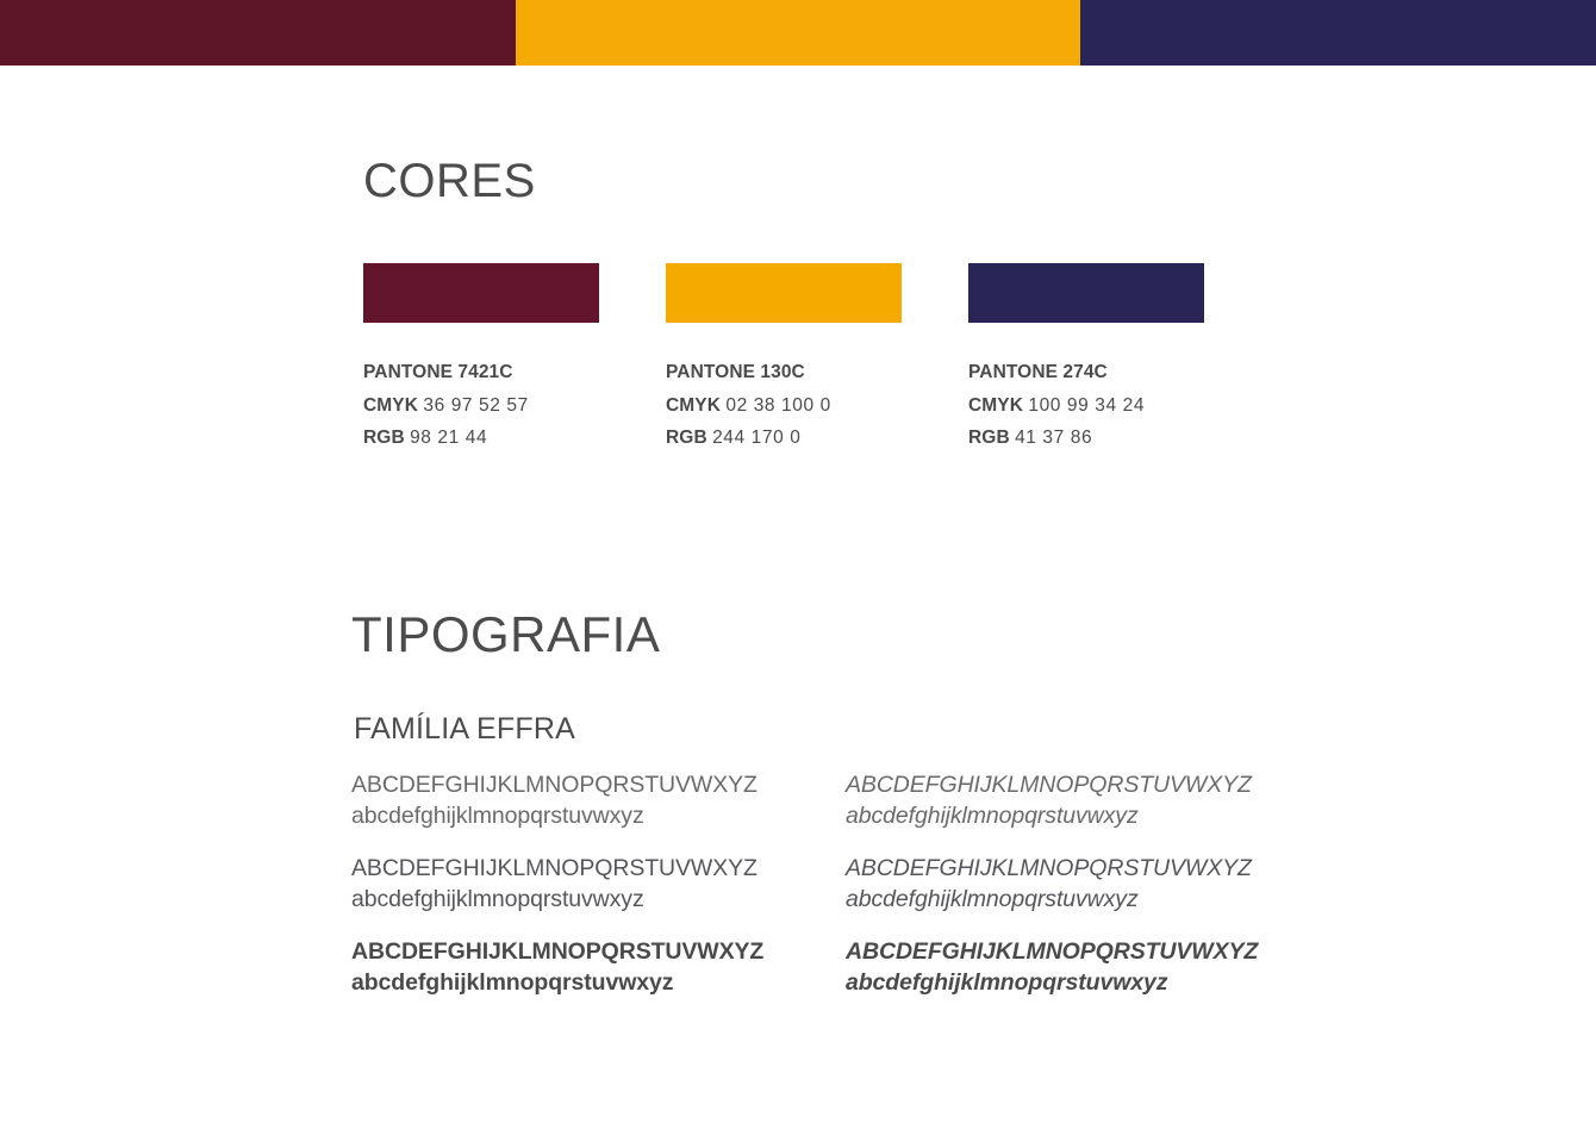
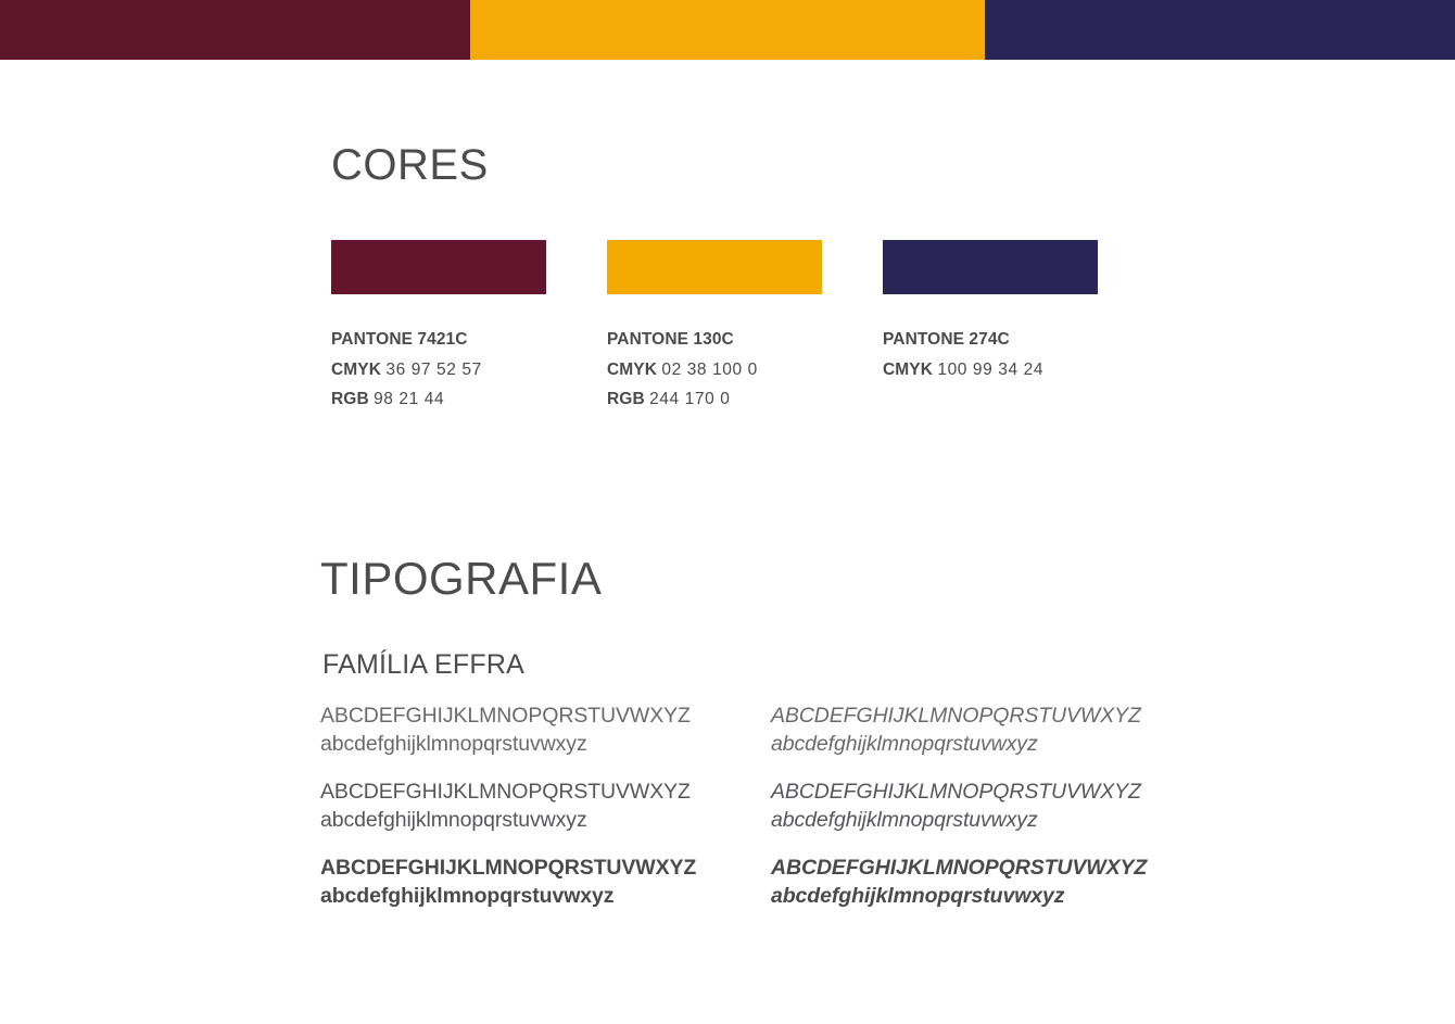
  CORES
  PANTONE 7421C
  CMYK 36 97 52 57
  RGB 98 21 44
  PANTONE 130C
  CMYK 02 38 100 0
  RGB 244 170 0
  PANTONE 274C
  CMYK 100 99 34 24
- RGB 41 37 86
  TIPOGRAFIA
  FAMÍLIA EFFRA
  ABCDEFGHIJKLMNOPQRSTUVWXYZ
  abcdefghijklmnopqrstuvwxyz
  ABCDEFGHIJKLMNOPQRSTUVWXYZ
  abcdefghijklmnopqrstuvwxyz
  ABCDEFGHIJKLMNOPQRSTUVWXYZ
  abcdefghijklmnopqrstuvwxyz
  ABCDEFGHIJKLMNOPQRSTUVWXYZ
  abcdefghijklmnopqrstuvwxyz
  ABCDEFGHIJKLMNOPQRSTUVWXYZ
  abcdefghijklmnopqrstuvwxyz
  ABCDEFGHIJKLMNOPQRSTUVWXYZ
  abcdefghijklmnopqrstuvwxyz
